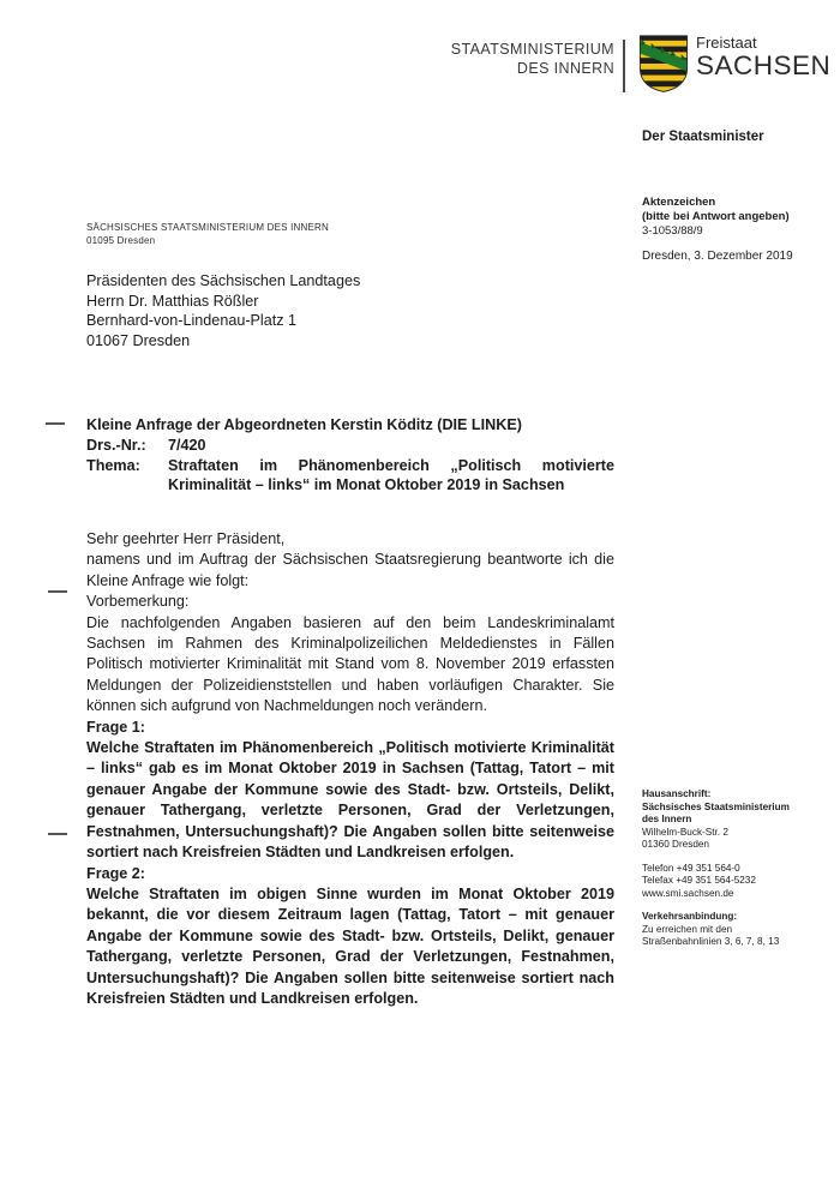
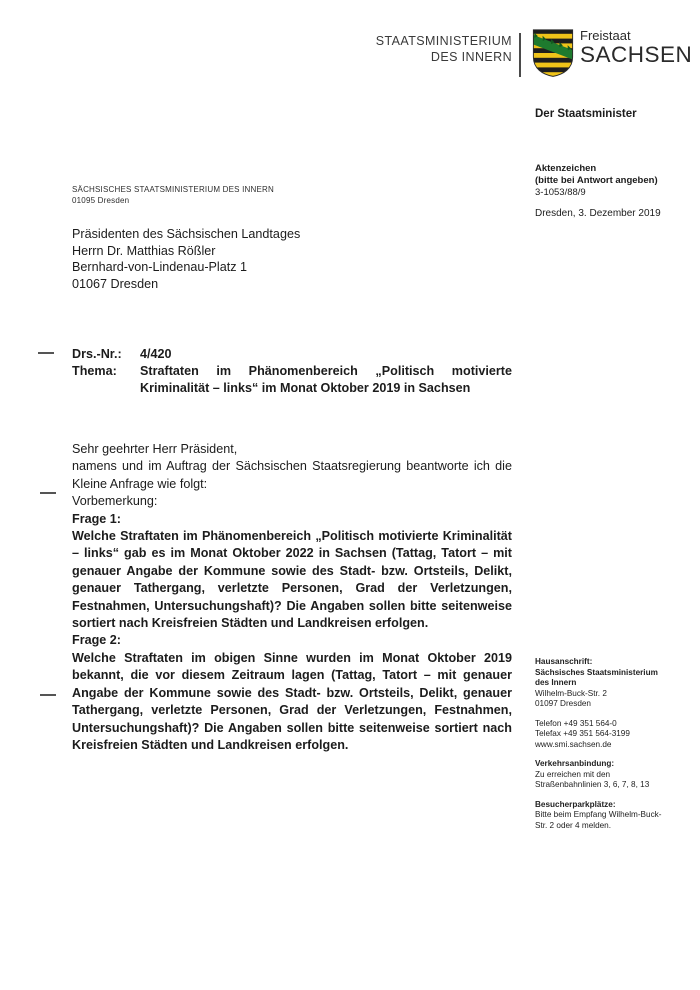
  STAATSMINISTERIUM
  DES INNERN
  Freistaat
  SACHSEN
  Der Staatsminister
  Aktenzeichen
  (bitte bei Antwort angeben)
  3-1053/88/9
  Dresden, 3. Dezember 2019
  SÄCHSISCHES STAATSMINISTERIUM DES INNERN
  01095 Dresden
  Präsidenten des Sächsischen Landtages
  Herrn Dr. Matthias Rößler
  Bernhard-von-Lindenau-Platz 1
  01067 Dresden
- Kleine Anfrage der Abgeordneten Kerstin Köditz (DIE LINKE)
  Drs.-Nr.:
- 7/420
+ 4/420
  Thema:
  Straftaten im Phänomenbereich „Politisch motivierte Kriminalität – links“ im Monat Oktober 2019 in Sachsen
  Sehr geehrter Herr Präsident,
  namens und im Auftrag der Sächsischen Staatsregierung beantworte ich die Kleine Anfrage wie folgt:
  Vorbemerkung:
- Die nachfolgenden Angaben basieren auf den beim Landeskriminalamt Sachsen im Rahmen des Kriminalpolizeilichen Meldedienstes in Fällen Politisch motivierter Kriminalität mit Stand vom 8. November 2019 erfassten Meldungen der Polizeidienststellen und haben vorläufigen Charakter. Sie können sich aufgrund von Nachmeldungen noch verändern.
  Frage 1:
- Welche Straftaten im Phänomenbereich „Politisch motivierte Kriminalität – links“ gab es im Monat Oktober 2019 in Sachsen (Tattag, Tatort – mit genauer Angabe der Kommune sowie des Stadt- bzw. Ortsteils, Delikt, genauer Tathergang, verletzte Personen, Grad der Verletzungen, Festnahmen, Untersuchungshaft)? Die Angaben sollen bitte seitenweise sortiert nach Kreisfreien Städten und Landkreisen erfolgen.
+ Welche Straftaten im Phänomenbereich „Politisch motivierte Kriminalität – links“ gab es im Monat Oktober 2022 in Sachsen (Tattag, Tatort – mit genauer Angabe der Kommune sowie des Stadt- bzw. Ortsteils, Delikt, genauer Tathergang, verletzte Personen, Grad der Verletzungen, Festnahmen, Untersuchungshaft)? Die Angaben sollen bitte seitenweise sortiert nach Kreisfreien Städten und Landkreisen erfolgen.
  Frage 2:
  Welche Straftaten im obigen Sinne wurden im Monat Oktober 2019 bekannt, die vor diesem Zeitraum lagen (Tattag, Tatort – mit genauer Angabe der Kommune sowie des Stadt- bzw. Ortsteils, Delikt, genauer Tathergang, verletzte Personen, Grad der Verletzungen, Festnahmen, Untersuchungshaft)? Die Angaben sollen bitte seitenweise sortiert nach Kreisfreien Städten und Landkreisen erfolgen.
  Hausanschrift:
  Sächsisches Staatsministerium
  des Innern
  Wilhelm-Buck-Str. 2
- 01360 Dresden
+ 01097 Dresden
  Telefon +49 351 564-0
- Telefax +49 351 564-5232
+ Telefax +49 351 564-3199
  www.smi.sachsen.de
  Verkehrsanbindung:
  Zu erreichen mit den Straßenbahnlinien 3, 6, 7, 8, 13
+ Besucherparkplätze:
+ Bitte beim Empfang Wilhelm-Buck-Str. 2 oder 4 melden.
